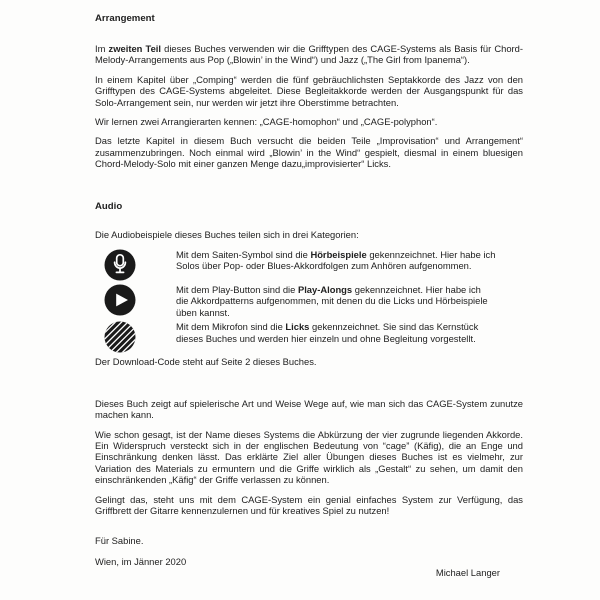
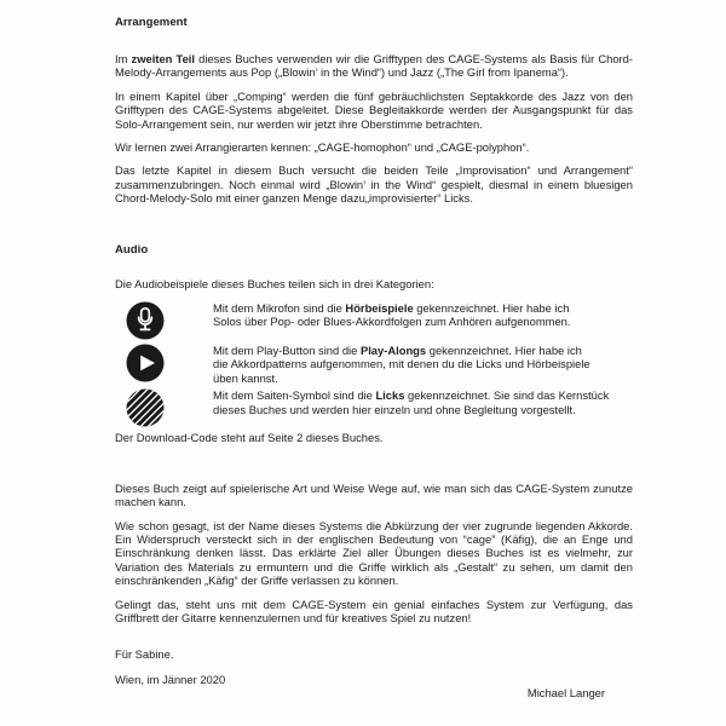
  Arrangement
  Im zweiten Teil dieses Buches verwenden wir die Grifftypen des CAGE-Systems als Basis für Chord-Melody-Arrangements aus Pop („Blowin’ in the Wind“) und Jazz („The Girl from Ipanema“).
  In einem Kapitel über „Comping“ werden die fünf gebräuchlichsten Septakkorde des Jazz von den Grifftypen des CAGE-Systems abgeleitet. Diese Begleitakkorde werden der Ausgangspunkt für das Solo-Arrangement sein, nur werden wir jetzt ihre Oberstimme betrachten.
  Wir lernen zwei Arrangierarten kennen: „CAGE-homophon“ und „CAGE-polyphon“.
  Das letzte Kapitel in diesem Buch versucht die beiden Teile „Improvisation“ und Arrangement“ zusammenzubringen. Noch einmal wird „Blowin’ in the Wind“ gespielt, diesmal in einem bluesigen Chord-Melody-Solo mit einer ganzen Menge dazu„improvisierter“ Licks.
  Audio
  Die Audiobeispiele dieses Buches teilen sich in drei Kategorien:
- Mit dem Saiten-Symbol sind die Hörbeispiele gekennzeichnet. Hier habe ich
+ Mit dem Mikrofon sind die Hörbeispiele gekennzeichnet. Hier habe ich
  Solos über Pop- oder Blues-Akkordfolgen zum Anhören aufgenommen.
  Mit dem Play-Button sind die Play-Alongs gekennzeichnet. Hier habe ich
  die Akkordpatterns aufgenommen, mit denen du die Licks und Hörbeispiele
  üben kannst.
- Mit dem Mikrofon sind die Licks gekennzeichnet. Sie sind das Kernstück
+ Mit dem Saiten-Symbol sind die Licks gekennzeichnet. Sie sind das Kernstück
  dieses Buches und werden hier einzeln und ohne Begleitung vorgestellt.
  Der Download-Code steht auf Seite 2 dieses Buches.
  Dieses Buch zeigt auf spielerische Art und Weise Wege auf, wie man sich das CAGE-System zunutze machen kann.
  Wie schon gesagt, ist der Name dieses Systems die Abkürzung der vier zugrunde liegenden Akkorde. Ein Widerspruch versteckt sich in der englischen Bedeutung von “cage” (Käfig), die an Enge und Einschränkung denken lässt. Das erklärte Ziel aller Übungen dieses Buches ist es vielmehr, zur Variation des Materials zu ermuntern und die Griffe wirklich als „Gestalt“ zu sehen, um damit den einschränkenden „Käfig“ der Griffe verlassen zu können.
  Gelingt das, steht uns mit dem CAGE-System ein genial einfaches System zur Verfügung, das Griffbrett der Gitarre kennenzulernen und für kreatives Spiel zu nutzen!
  Für Sabine.
  Wien, im Jänner 2020
  Michael Langer
